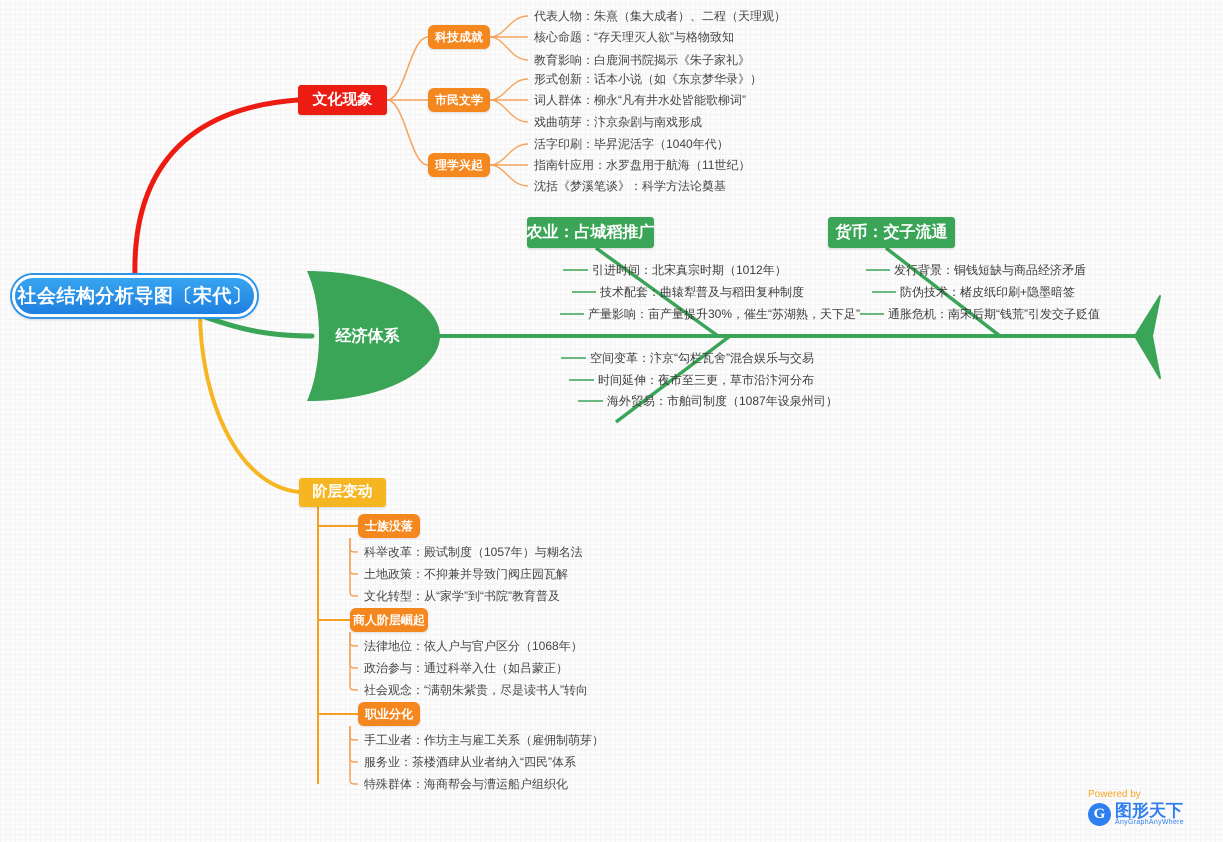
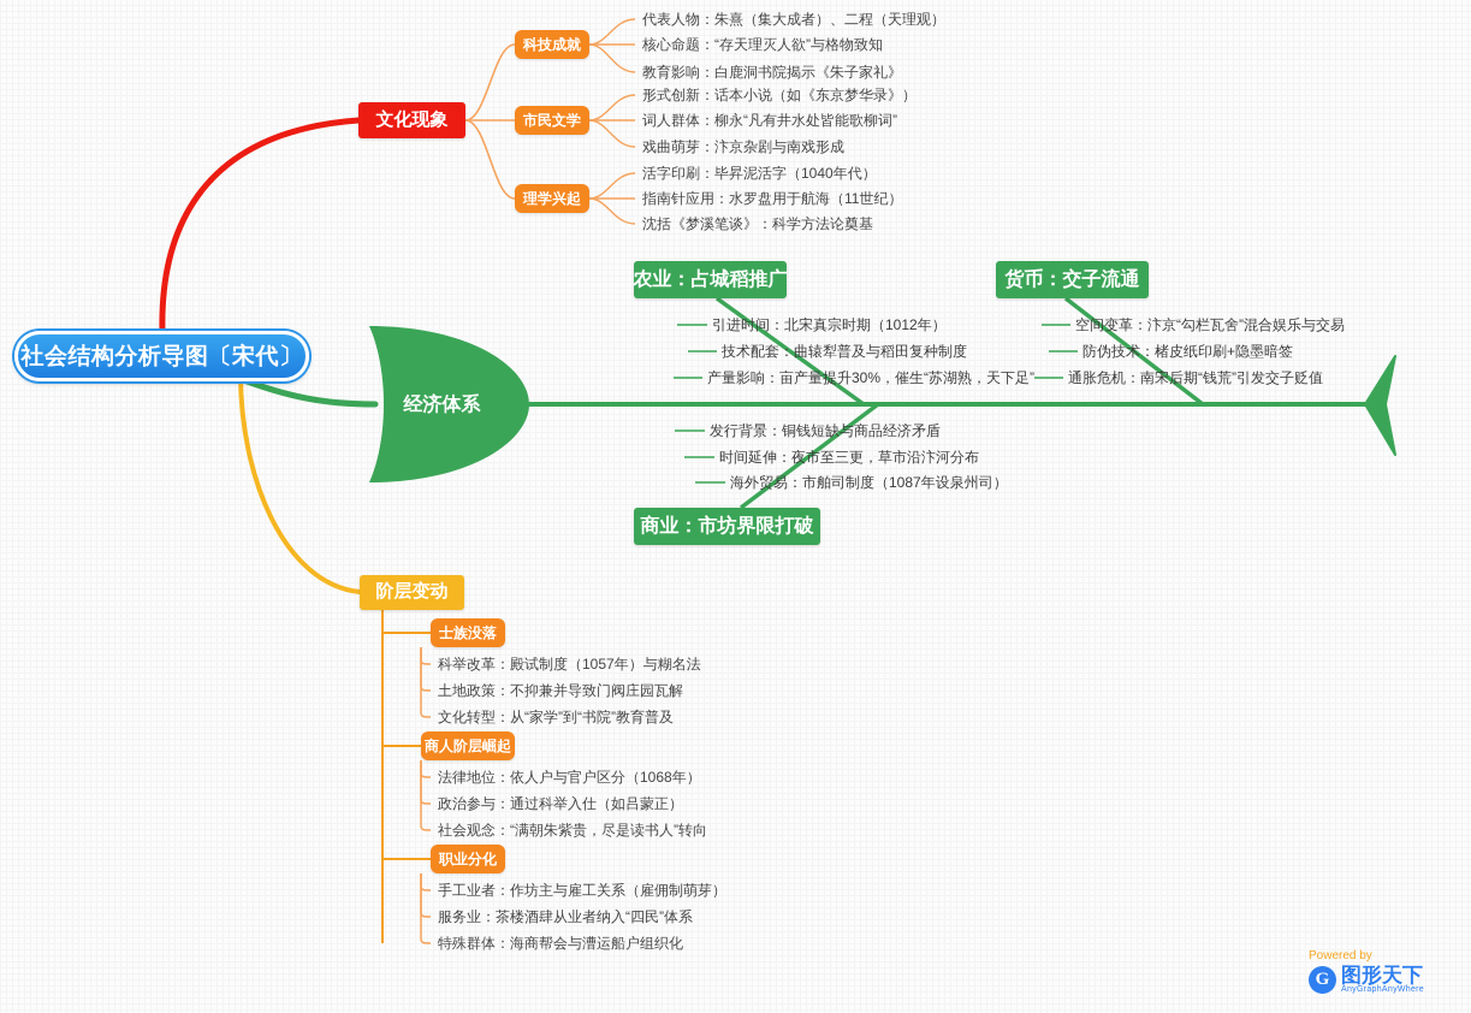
  社会结构分析导图〔宋代〕
  文化现象
  科技成就
  市民文学
  理学兴起
  代表人物：朱熹（集大成者）、二程（天理观）
  核心命题：“存天理灭人欲”与格物致知
  教育影响：白鹿洞书院揭示《朱子家礼》
  形式创新：话本小说（如《东京梦华录》）
  词人群体：柳永“凡有井水处皆能歌柳词”
  戏曲萌芽：汴京杂剧与南戏形成
  活字印刷：毕昇泥活字（1040年代）
  指南针应用：水罗盘用于航海（11世纪）
  沈括《梦溪笔谈》：科学方法论奠基
  经济体系
  农业：占城稻推广
+ 商业：市坊界限打破
  货币：交子流通
  引进时间：北宋真宗时期（1012年）
  技术配套：曲辕犁普及与稻田复种制度
  产量影响：亩产量提升30%，催生“苏湖熟，天下足”
- 空间变革：汴京“勾栏瓦舍”混合娱乐与交易
+ 发行背景：铜钱短缺与商品经济矛盾
  时间延伸：夜市至三更，草市沿汴河分布
  海外贸易：市舶司制度（1087年设泉州司）
- 发行背景：铜钱短缺与商品经济矛盾
+ 空间变革：汴京“勾栏瓦舍”混合娱乐与交易
  防伪技术：楮皮纸印刷+隐墨暗签
  通胀危机：南宋后期“钱荒”引发交子贬值
  阶层变动
  士族没落
  商人阶层崛起
  职业分化
  科举改革：殿试制度（1057年）与糊名法
  土地政策：不抑兼并导致门阀庄园瓦解
  文化转型：从“家学”到“书院”教育普及
  法律地位：依人户与官户区分（1068年）
  政治参与：通过科举入仕（如吕蒙正）
  社会观念：“满朝朱紫贵，尽是读书人”转向
  手工业者：作坊主与雇工关系（雇佣制萌芽）
  服务业：茶楼酒肆从业者纳入“四民”体系
  特殊群体：海商帮会与漕运船户组织化
  Powered by
  G
  图形天下
